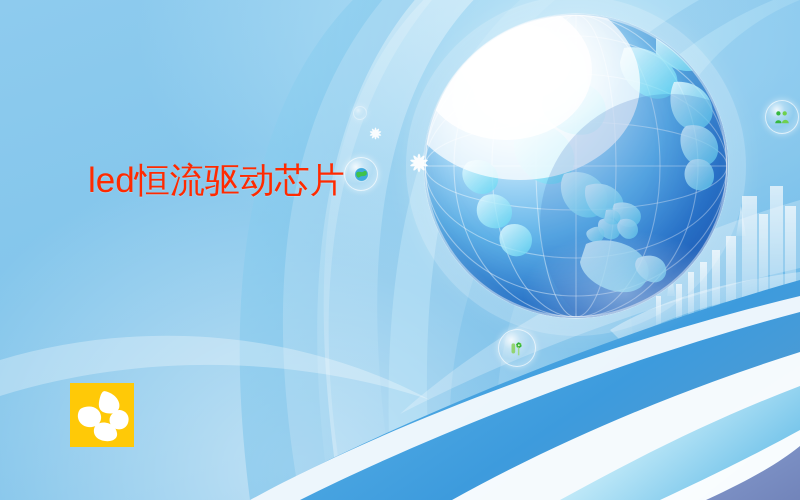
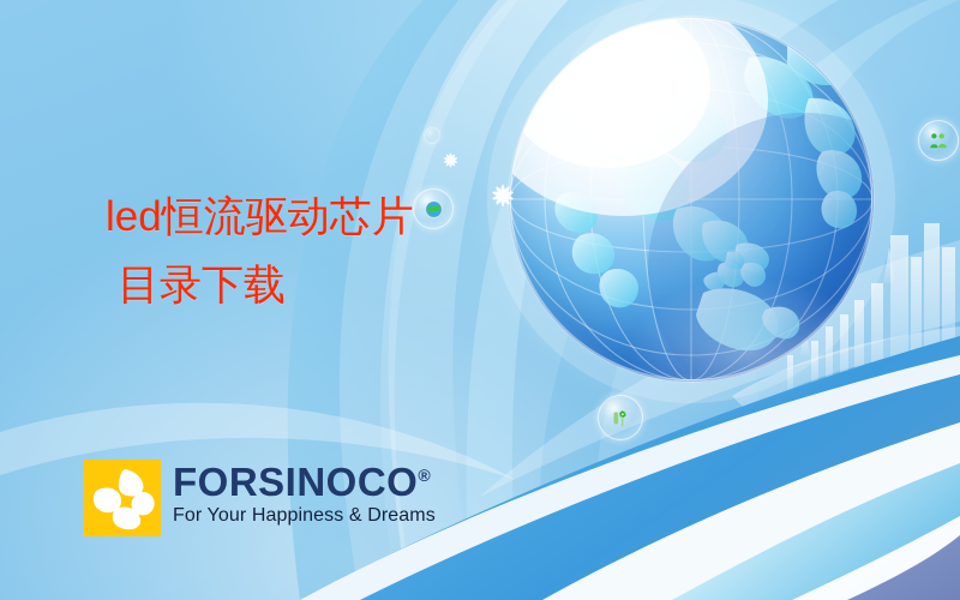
  led恒流驱动芯片
+ 目录下载
+ FORSINOCO®
+ For Your Happiness & Dreams
